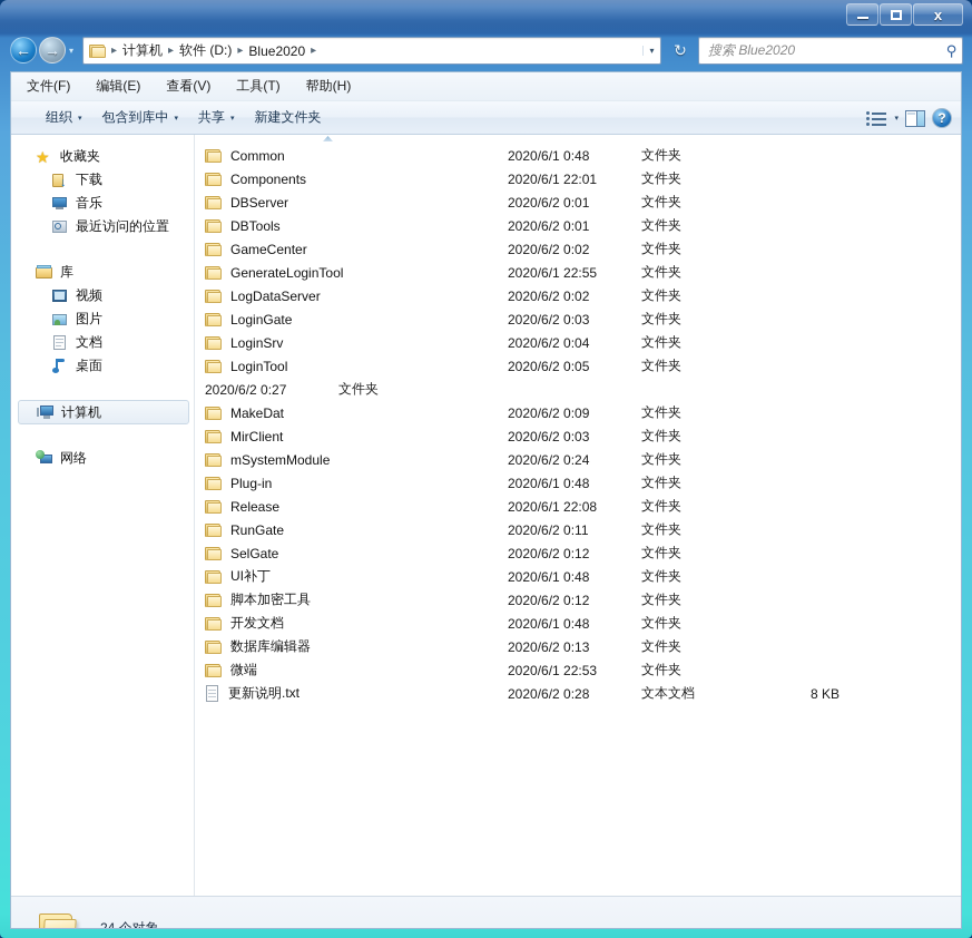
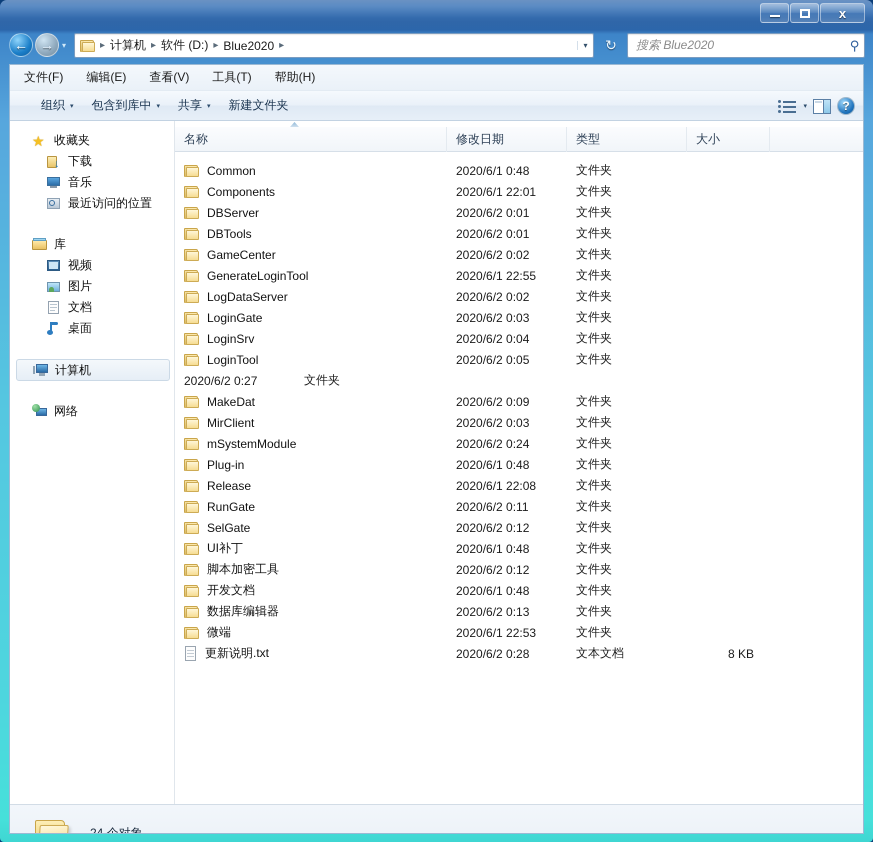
  x
  ←
  →
  ▾
  ▸
  计算机
  ▸
  软件 (D:)
  ▸
  Blue2020
  ▸
  ▾
  ↻
  搜索 Blue2020
  文件(F)
  编辑(E)
  查看(V)
  工具(T)
  帮助(H)
  组织
  包含到库中
  共享
  新建文件夹
  ?
  ★
  收藏夹
  ↓
  下载
  音乐
  最近访问的位置
  库
  视频
  图片
  文档
  桌面
  计算机
  网络
+ 名称
+ 修改日期
+ 类型
+ 大小
  Common
  2020/6/1 0:48
  文件夹
  Components
  2020/6/1 22:01
  文件夹
  DBServer
  2020/6/2 0:01
  文件夹
  DBTools
  2020/6/2 0:01
  文件夹
  GameCenter
  2020/6/2 0:02
  文件夹
  GenerateLoginTool
  2020/6/1 22:55
  文件夹
  LogDataServer
  2020/6/2 0:02
  文件夹
  LoginGate
  2020/6/2 0:03
  文件夹
  LoginSrv
  2020/6/2 0:04
  文件夹
  LoginTool
  2020/6/2 0:05
  文件夹
  2020/6/2 0:27
  文件夹
  MakeDat
  2020/6/2 0:09
  文件夹
  MirClient
  2020/6/2 0:03
  文件夹
  mSystemModule
  2020/6/2 0:24
  文件夹
  Plug-in
  2020/6/1 0:48
  文件夹
  Release
  2020/6/1 22:08
  文件夹
  RunGate
  2020/6/2 0:11
  文件夹
  SelGate
  2020/6/2 0:12
  文件夹
  UI补丁
  2020/6/1 0:48
  文件夹
  脚本加密工具
  2020/6/2 0:12
  文件夹
  开发文档
  2020/6/1 0:48
  文件夹
  数据库编辑器
  2020/6/2 0:13
  文件夹
  微端
  2020/6/1 22:53
  文件夹
  更新说明.txt
  2020/6/2 0:28
  文本文档
  8 KB
